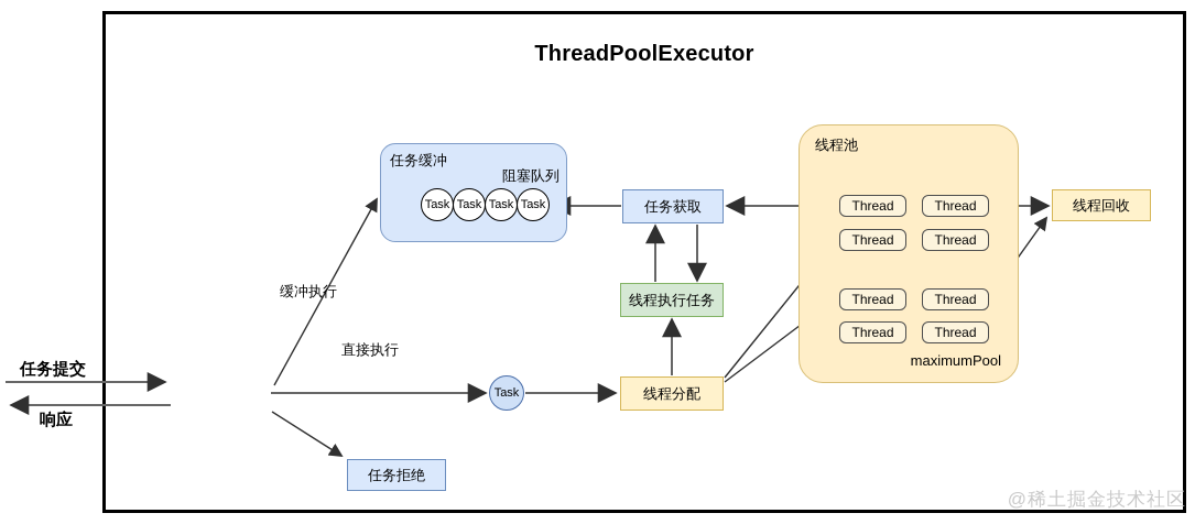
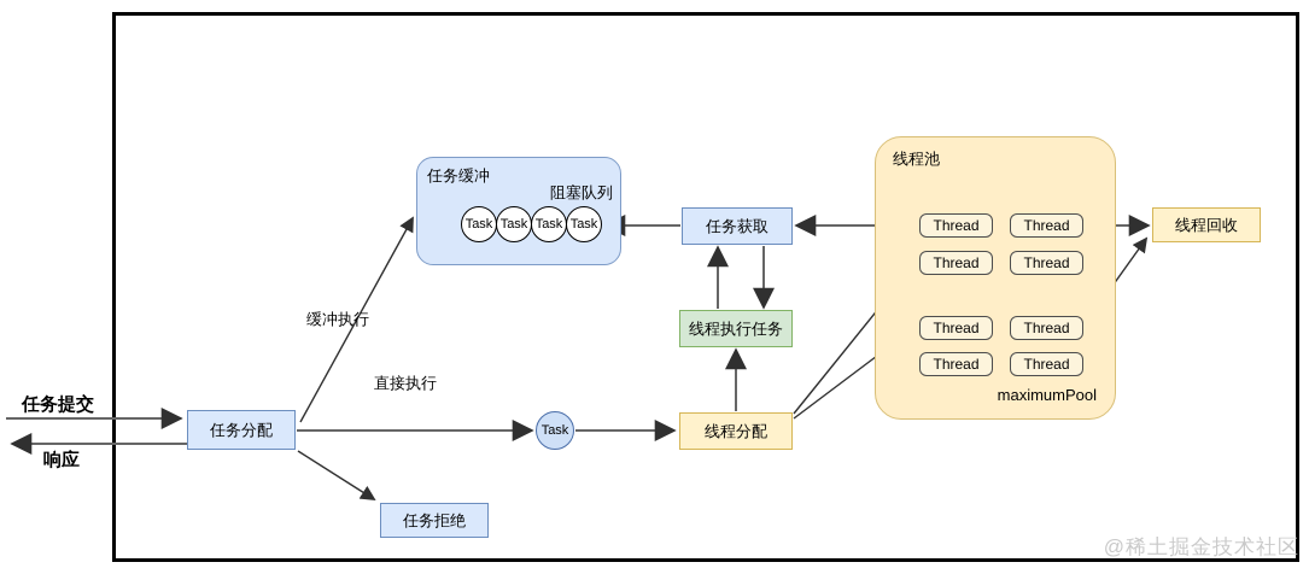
- ThreadPoolExecutor
  任务提交
  响应
  缓冲执行
  直接执行
+ 任务分配
  任务拒绝
  任务获取
  线程执行任务
  线程分配
  线程回收
  任务缓冲
  阻塞队列
  Task
  Task
  Task
  Task
  Task
  线程池
  maximumPool
  Thread
  Thread
  Thread
  Thread
  Thread
  Thread
  Thread
  Thread
  @稀土掘金技术社区
